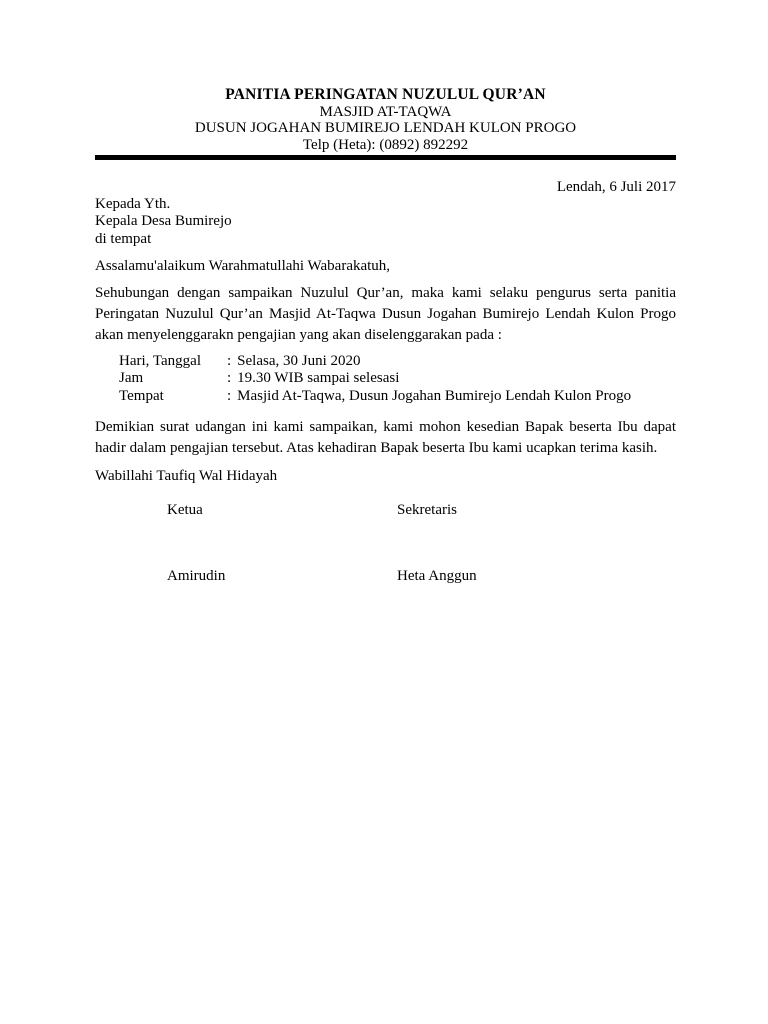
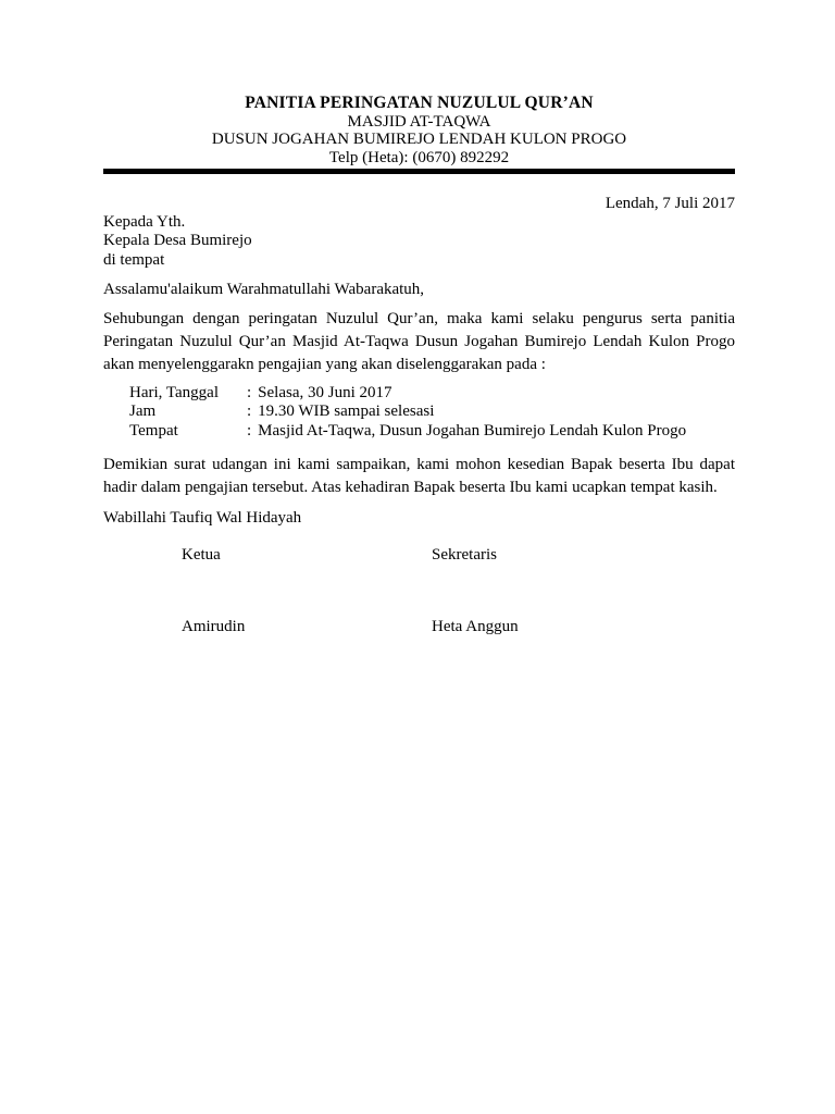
  PANITIA PERINGATAN NUZULUL QUR’AN
  MASJID AT-TAQWA
  DUSUN JOGAHAN BUMIREJO LENDAH KULON PROGO
- Telp (Heta): (0892) 892292
+ Telp (Heta): (0670) 892292
- Lendah, 6 Juli 2017
+ Lendah, 7 Juli 2017
  Kepada Yth.
  Kepala Desa Bumirejo
  di tempat
  Assalamu'alaikum Warahmatullahi Wabarakatuh,
- Sehubungan dengan sampaikan Nuzulul Qur’an, maka kami selaku pengurus serta panitia Peringatan Nuzulul Qur’an Masjid At-Taqwa Dusun Jogahan Bumirejo Lendah Kulon Progo akan menyelenggarakn pengajian yang akan diselenggarakan pada :
+ Sehubungan dengan peringatan Nuzulul Qur’an, maka kami selaku pengurus serta panitia Peringatan Nuzulul Qur’an Masjid At-Taqwa Dusun Jogahan Bumirejo Lendah Kulon Progo akan menyelenggarakn pengajian yang akan diselenggarakan pada :
  Hari, Tanggal
  :
- Selasa, 30 Juni 2020
+ Selasa, 30 Juni 2017
  Jam
  :
  19.30 WIB sampai selesasi
  Tempat
  :
  Masjid At-Taqwa, Dusun Jogahan Bumirejo Lendah Kulon Progo
- Demikian surat udangan ini kami sampaikan, kami mohon kesedian Bapak beserta Ibu dapat hadir dalam pengajian tersebut. Atas kehadiran Bapak beserta Ibu kami ucapkan terima kasih.
+ Demikian surat udangan ini kami sampaikan, kami mohon kesedian Bapak beserta Ibu dapat hadir dalam pengajian tersebut. Atas kehadiran Bapak beserta Ibu kami ucapkan tempat kasih.
  Wabillahi Taufiq Wal Hidayah
  Ketua
  Sekretaris
  Amirudin
  Heta Anggun
